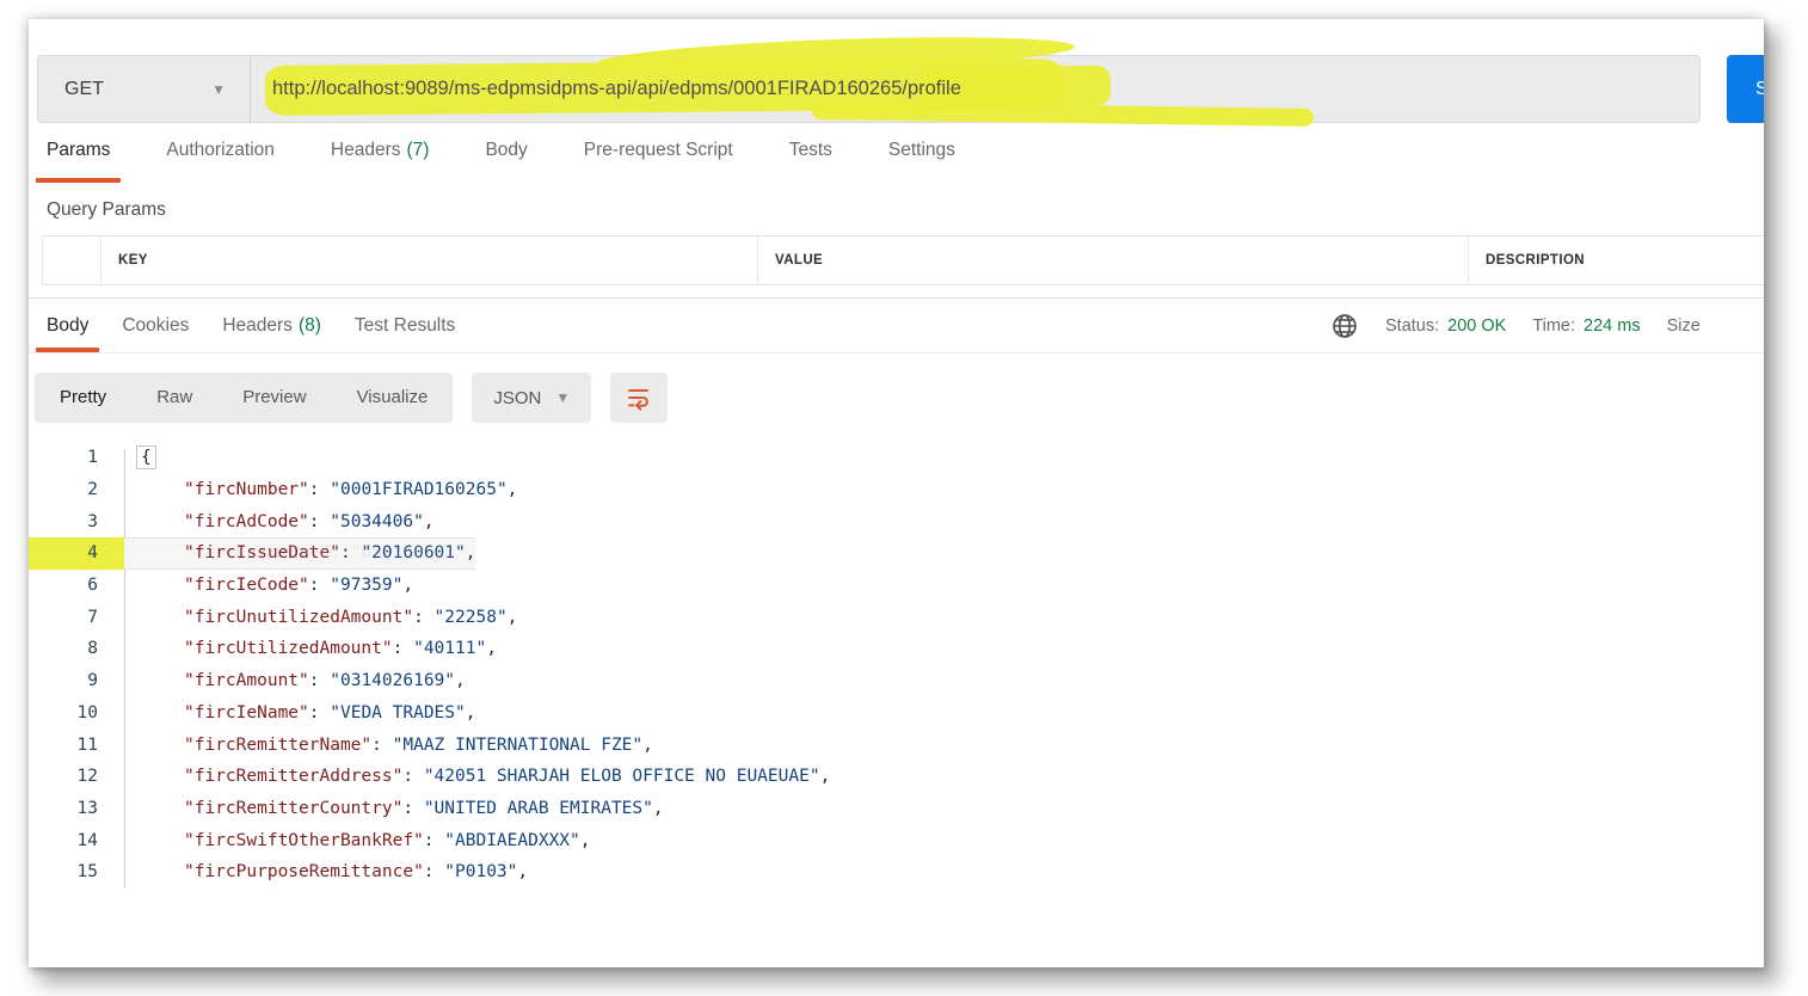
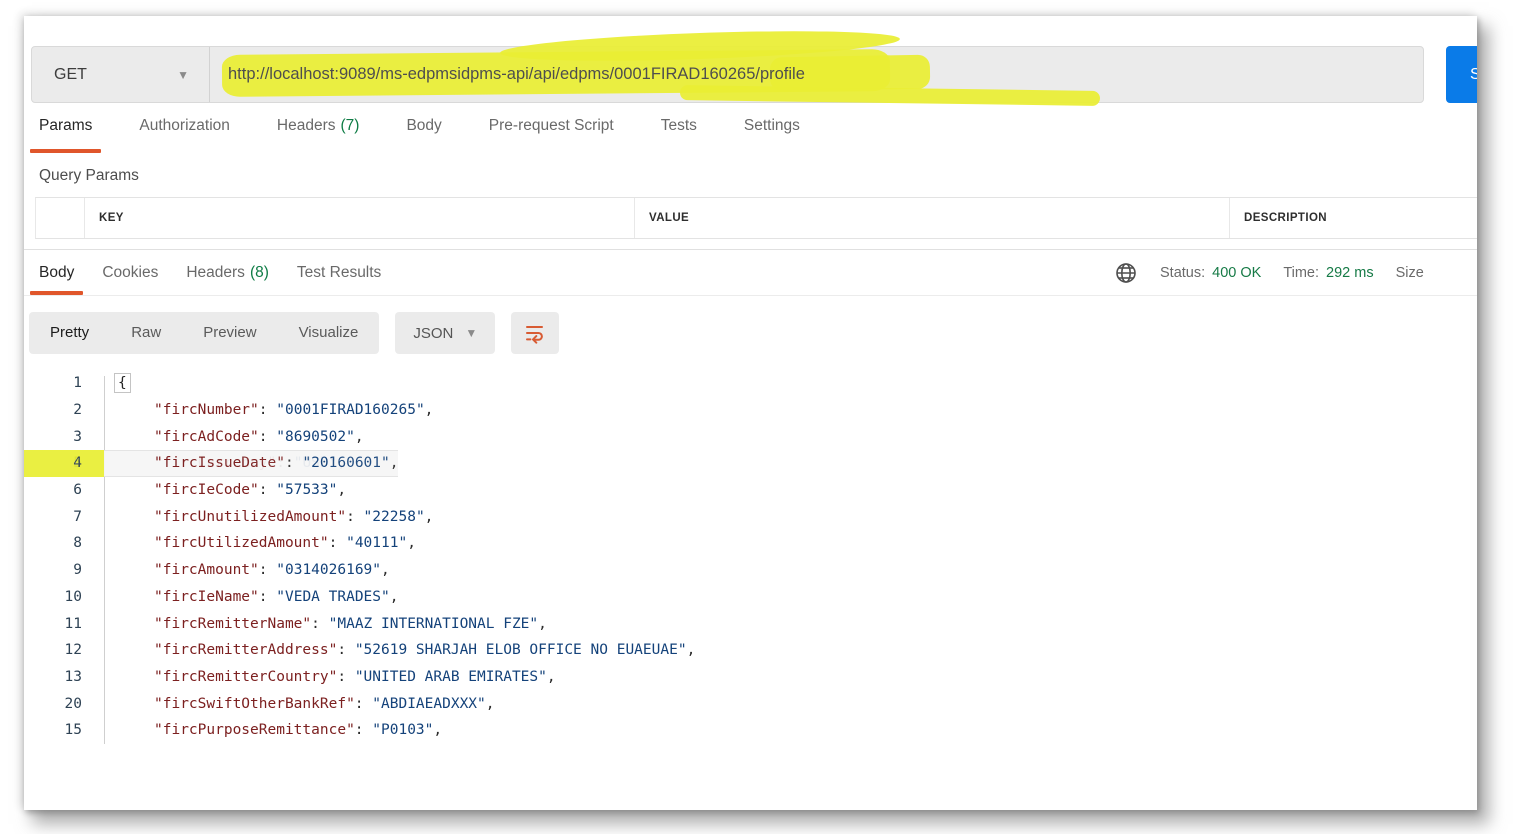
  GET
  ▼
  http://localhost:9089/ms-edpmsidpms-api/api/edpms/0001FIRAD160265/profile
  Params
  Authorization
  Headers (7)
  Body
  Pre-request Script
  Tests
  Settings
  Query Params
  KEY
  VALUE
  DESCRIPTION
  Body
  Cookies
  Headers (8)
  Test Results
  Status:
- 200 OK
+ 400 OK
  Time:
- 224 ms
+ 292 ms
  Size
  Pretty
  Raw
  Preview
  Visualize
  JSON
  ▼
  1
  {
  2
  fircNumber
  0001FIRAD160265
  3
  fircAdCode
- 5034406
+ 8690502
  4
  fircIssueDate
  20160601
  6
  fircIeCode
- 97359
+ 57533
  7
  fircUnutilizedAmount
  22258
  8
  fircUtilizedAmount
  40111
  9
  fircAmount
  0314026169
  10
  fircIeName
  VEDA TRADES
  11
  fircRemitterName
  MAAZ INTERNATIONAL FZE
  12
  fircRemitterAddress
- 42051 SHARJAH ELOB OFFICE NO EUAEUAE
+ 52619 SHARJAH ELOB OFFICE NO EUAEUAE
  13
  fircRemitterCountry
  UNITED ARAB EMIRATES
- 14
+ 20
  fircSwiftOtherBankRef
  ABDIAEADXXX
  15
  fircPurposeRemittance
  P0103
